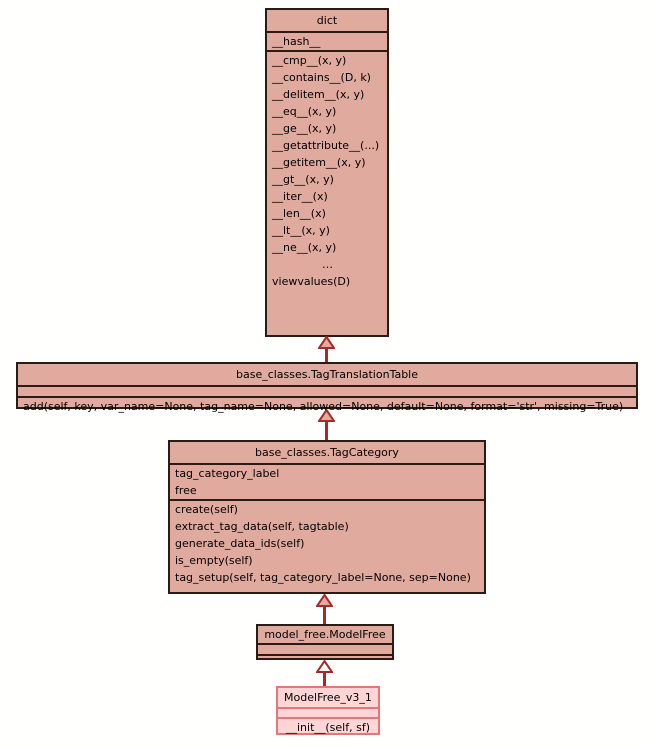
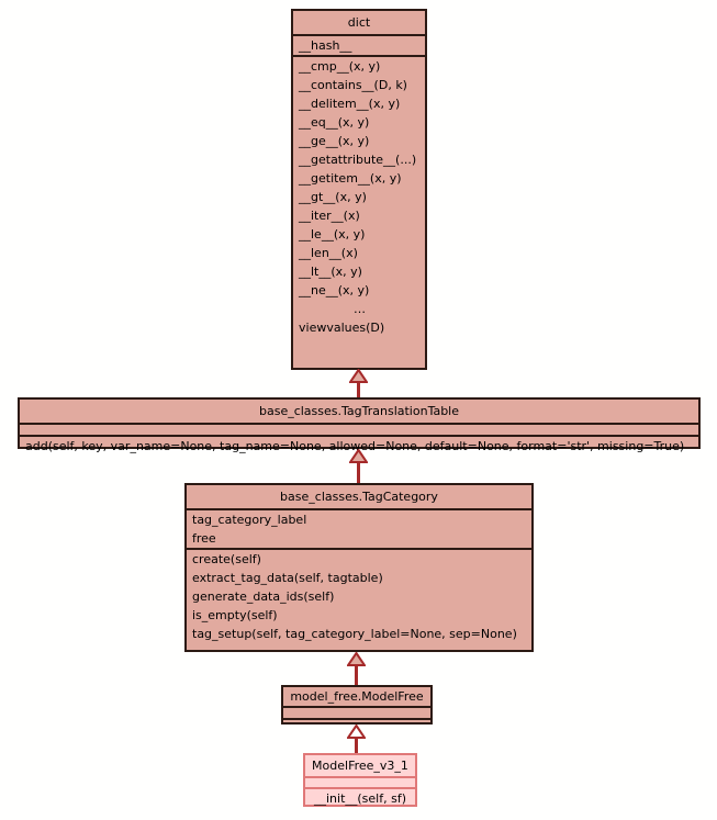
  dict
  __hash__
  __cmp__(x, y)
  __contains__(D, k)
  __delitem__(x, y)
  __eq__(x, y)
  __ge__(x, y)
  __getattribute__(...)
  __getitem__(x, y)
  __gt__(x, y)
  __iter__(x)
+ __le__(x, y)
  __len__(x)
  __lt__(x, y)
  __ne__(x, y)
  …
  viewvalues(D)
  base_classes.TagTranslationTable
  add(self, key, var_name=None, tag_name=None, allowed=None, default=None, format='str', missing=True)
  base_classes.TagCategory
  tag_category_label
  free
  create(self)
  extract_tag_data(self, tagtable)
  generate_data_ids(self)
  is_empty(self)
  tag_setup(self, tag_category_label=None, sep=None)
  model_free.ModelFree
  ModelFree_v3_1
  __init__(self, sf)
